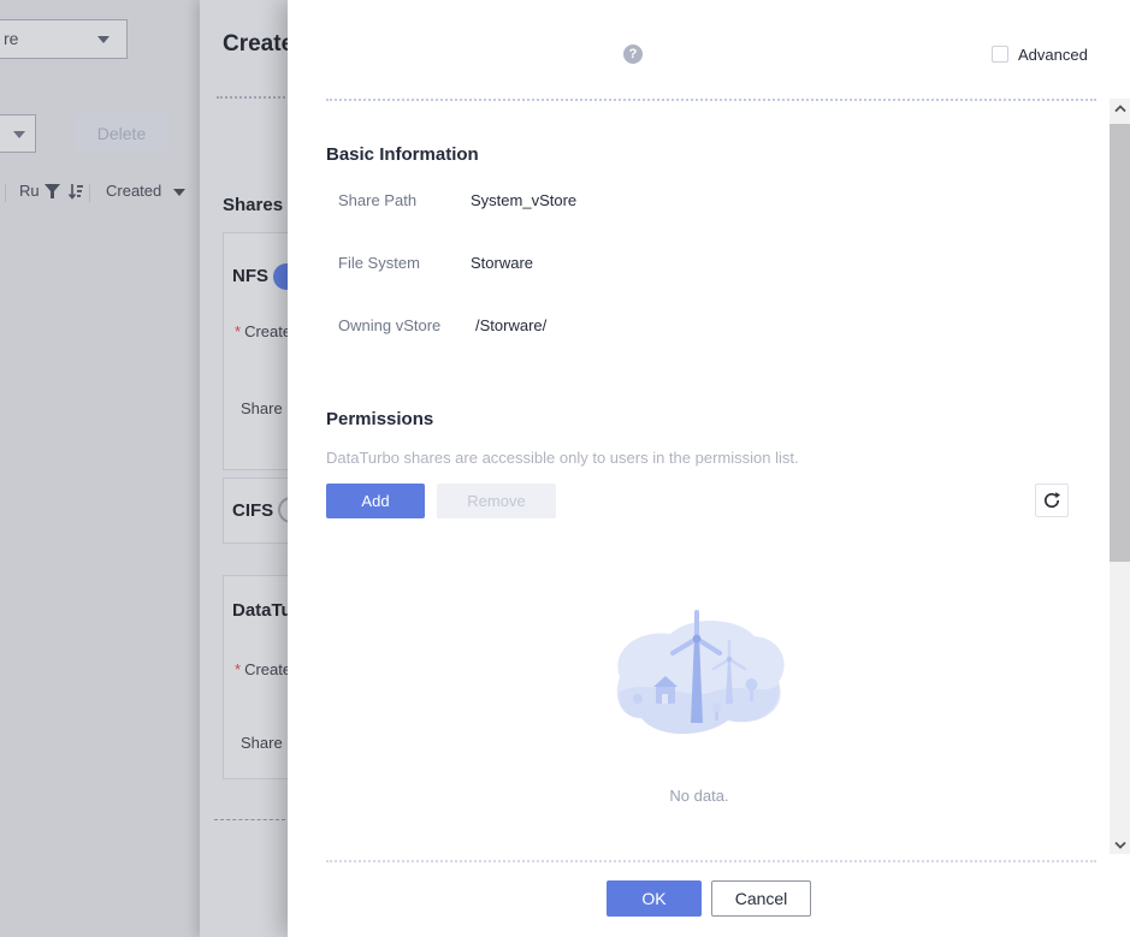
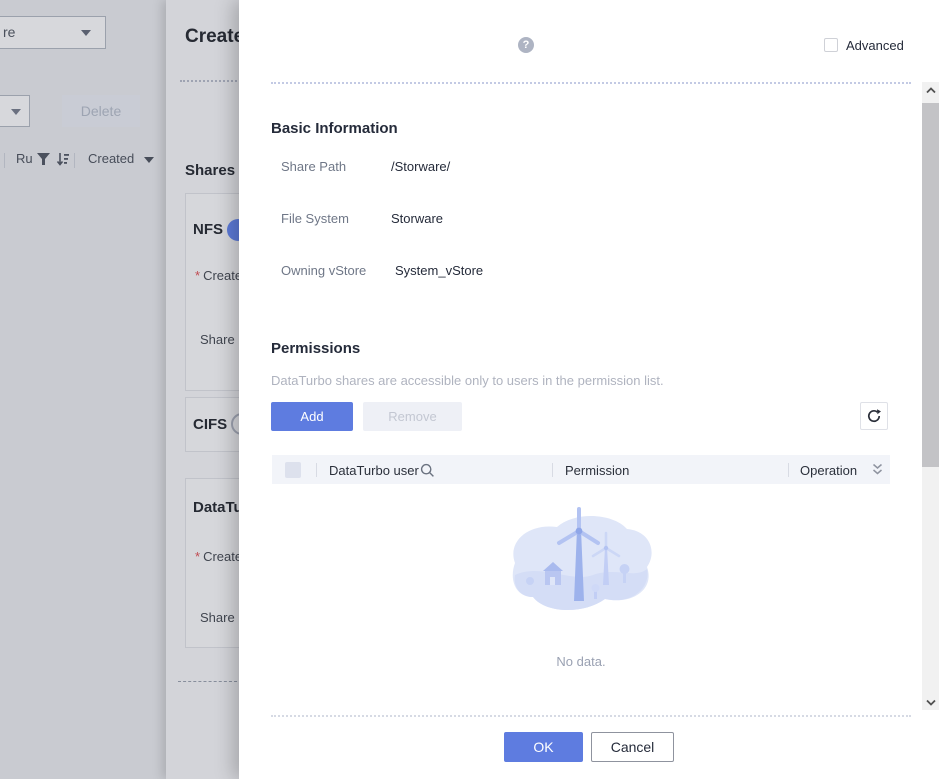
  re
  Delete
  Ru
  Created
  Creat
  Shares
  NFS
  * Creat
  Share
  CIFS
  DataT
  * Creat
  Share
  ?
  Advanced
  Basic Information
  Share Path
- System_vStore
+ /Storware/
  File System
  Storware
  Owning vStore
- /Storware/
+ System_vStore
  Permissions
  DataTurbo shares are accessible only to users in the permission list.
  Add
  Remove
+ DataTurbo user
+ Permission
+ Operation
  No data.
  OK
  Cancel
